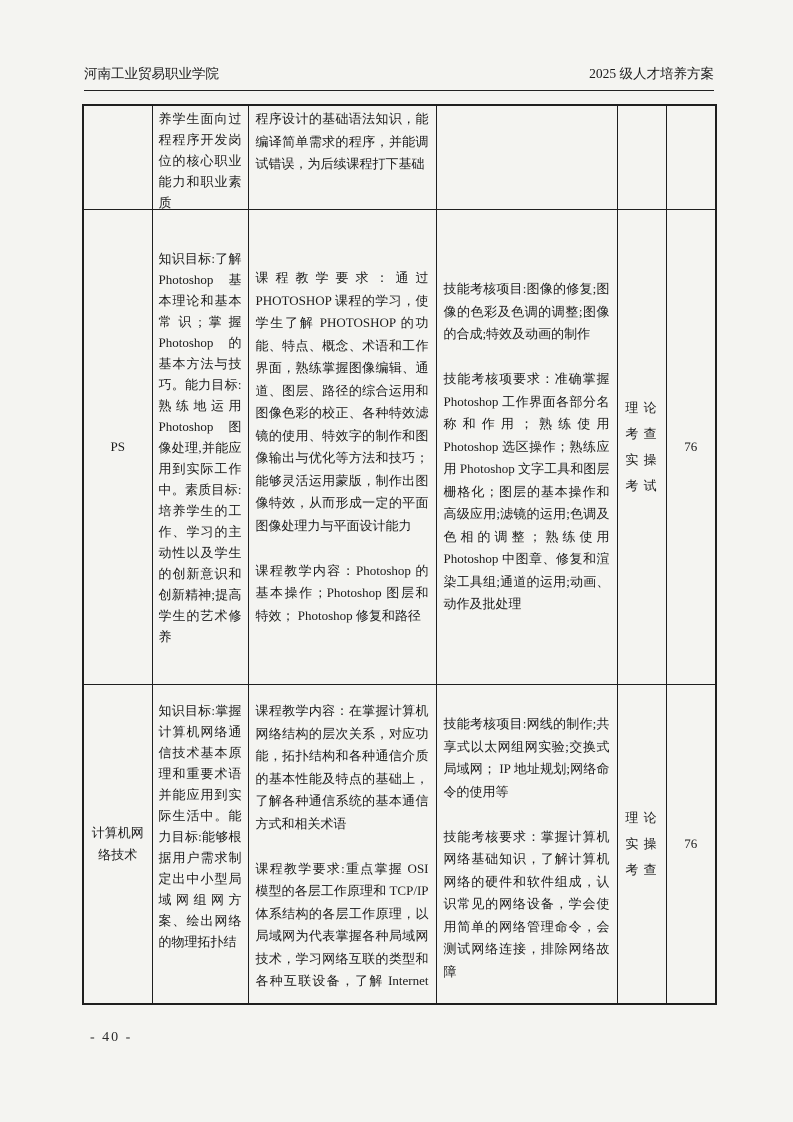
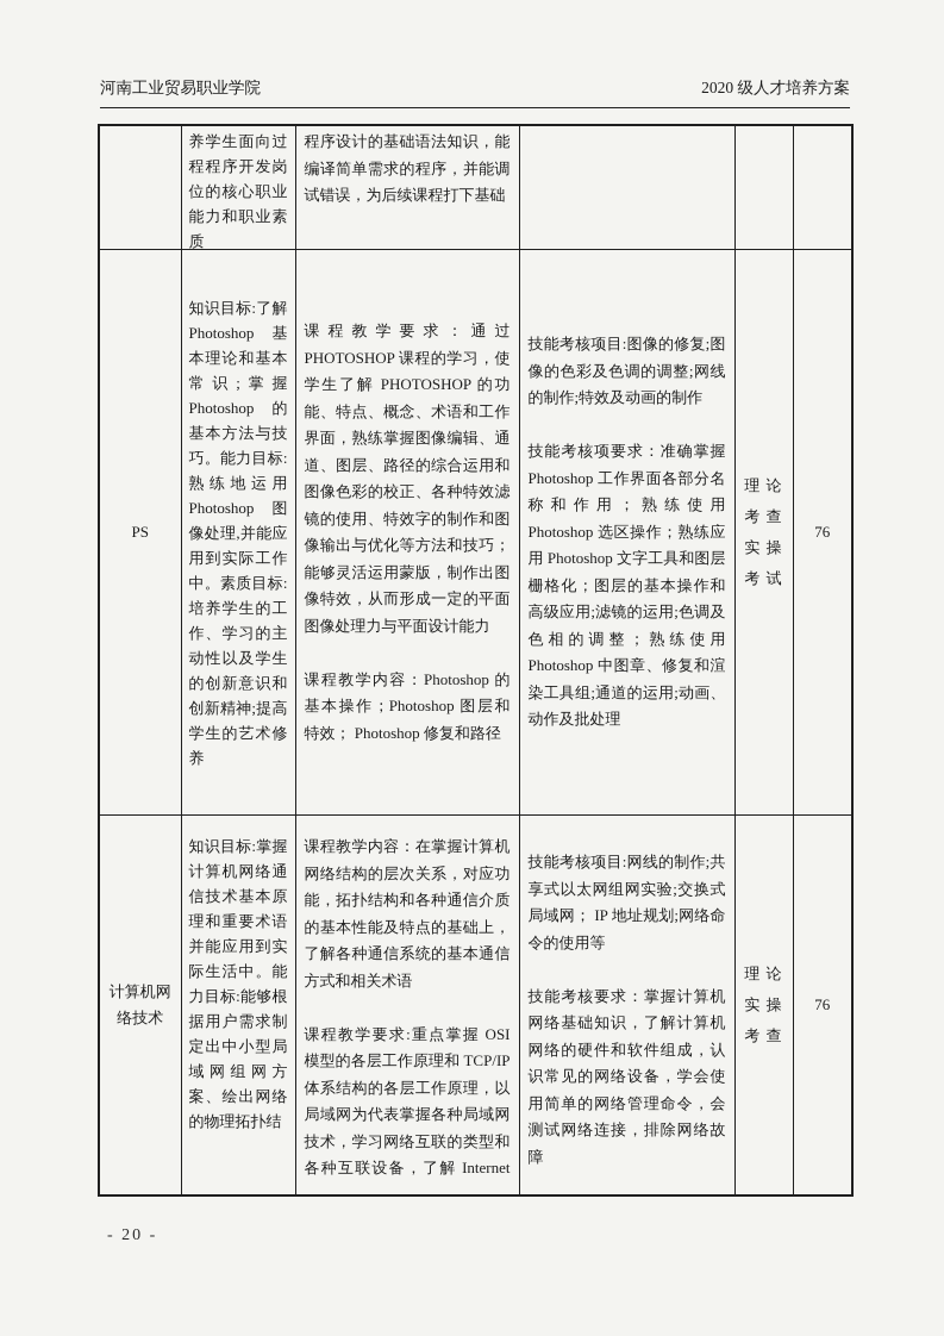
  河南工业贸易职业学院
- 2025 级人才培养方案
+ 2020 级人才培养方案
  	养学生面向过程程序开发岗位的核心职业能力和职业素质	程序设计的基础语法知识，能编译简单需求的程序，并能调试错误，为后续课程打下基础
- PS	知识目标:了解 Photoshop 基本理论和基本常识;掌握 Photoshop 的基本方法与技巧。能力目标:熟练地运用 Photoshop 图像处理,并能应用到实际工作中。素质目标:培养学生的工作、学习的主动性以及学生的创新意识和创新精神;提高学生的艺术修养	课程教学要求：通过 PHOTOSHOP 课程的学习，使学生了解 PHOTOSHOP 的功能、特点、概念、术语和工作界面，熟练掌握图像编辑、通道、图层、路径的综合运用和图像色彩的校正、各种特效滤镜的使用、特效字的制作和图像输出与优化等方法和技巧；能够灵活运用蒙版，制作出图像特效，从而形成一定的平面图像处理力与平面设计能力 课程教学内容：Photoshop 的基本操作；Photoshop 图层和特效； Photoshop 修复和路径	技能考核项目:图像的修复;图像的色彩及色调的调整;图像的合成;特效及动画的制作 技能考核项要求：准确掌握 Photoshop 工作界面各部分名称和作用；熟练使用 Photoshop 选区操作；熟练应用 Photoshop 文字工具和图层栅格化；图层的基本操作和高级应用;滤镜的运用;色调及色相的调整；熟练使用 Photoshop 中图章、修复和渲染工具组;通道的运用;动画、动作及批处理	理 论 考 查 实 操 考 试	76
+ PS	知识目标:了解 Photoshop 基本理论和基本常识;掌握 Photoshop 的基本方法与技巧。能力目标:熟练地运用 Photoshop 图像处理,并能应用到实际工作中。素质目标:培养学生的工作、学习的主动性以及学生的创新意识和创新精神;提高学生的艺术修养	课程教学要求：通过 PHOTOSHOP 课程的学习，使学生了解 PHOTOSHOP 的功能、特点、概念、术语和工作界面，熟练掌握图像编辑、通道、图层、路径的综合运用和图像色彩的校正、各种特效滤镜的使用、特效字的制作和图像输出与优化等方法和技巧；能够灵活运用蒙版，制作出图像特效，从而形成一定的平面图像处理力与平面设计能力 课程教学内容：Photoshop 的基本操作；Photoshop 图层和特效； Photoshop 修复和路径	技能考核项目:图像的修复;图像的色彩及色调的调整;网线的制作;特效及动画的制作 技能考核项要求：准确掌握 Photoshop 工作界面各部分名称和作用；熟练使用 Photoshop 选区操作；熟练应用 Photoshop 文字工具和图层栅格化；图层的基本操作和高级应用;滤镜的运用;色调及色相的调整；熟练使用 Photoshop 中图章、修复和渲染工具组;通道的运用;动画、动作及批处理	理 论 考 查 实 操 考 试	76
  计算机网络技术	知识目标:掌握计算机网络通信技术基本原理和重要术语并能应用到实际生活中。能力目标:能够根据用户需求制定出中小型局域网组网方案、绘出网络的物理拓扑结	课程教学内容：在掌握计算机网络结构的层次关系，对应功能，拓扑结构和各种通信介质的基本性能及特点的基础上，了解各种通信系统的基本通信方式和相关术语 课程教学要求:重点掌握 OSI 模型的各层工作原理和 TCP/IP 体系结构的各层工作原理，以局域网为代表掌握各种局域网技术，学习网络互联的类型和各种互联设备，了解 Internet	技能考核项目:网线的制作;共享式以太网组网实验;交换式局域网； IP 地址规划;网络命令的使用等 技能考核要求：掌握计算机网络基础知识，了解计算机网络的硬件和软件组成，认识常见的网络设备，学会使用简单的网络管理命令，会测试网络连接，排除网络故障	理 论 实 操 考 查	76
- - 40 -
+ - 20 -
